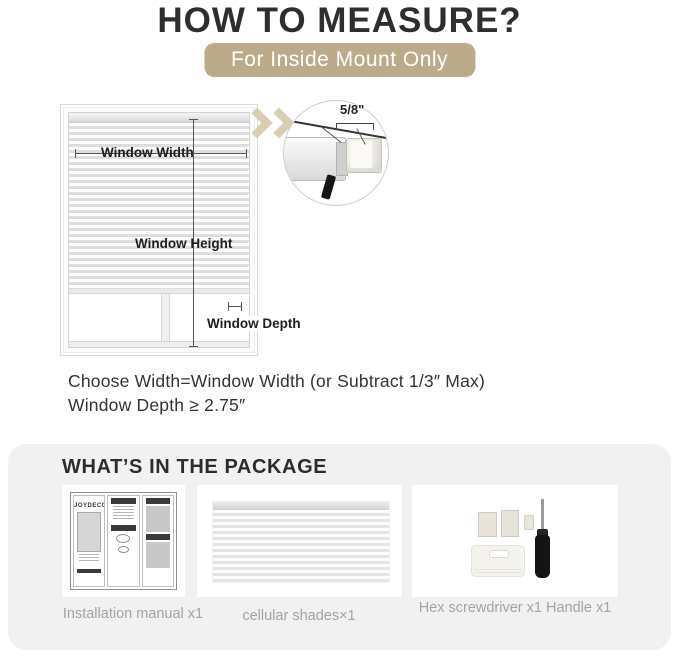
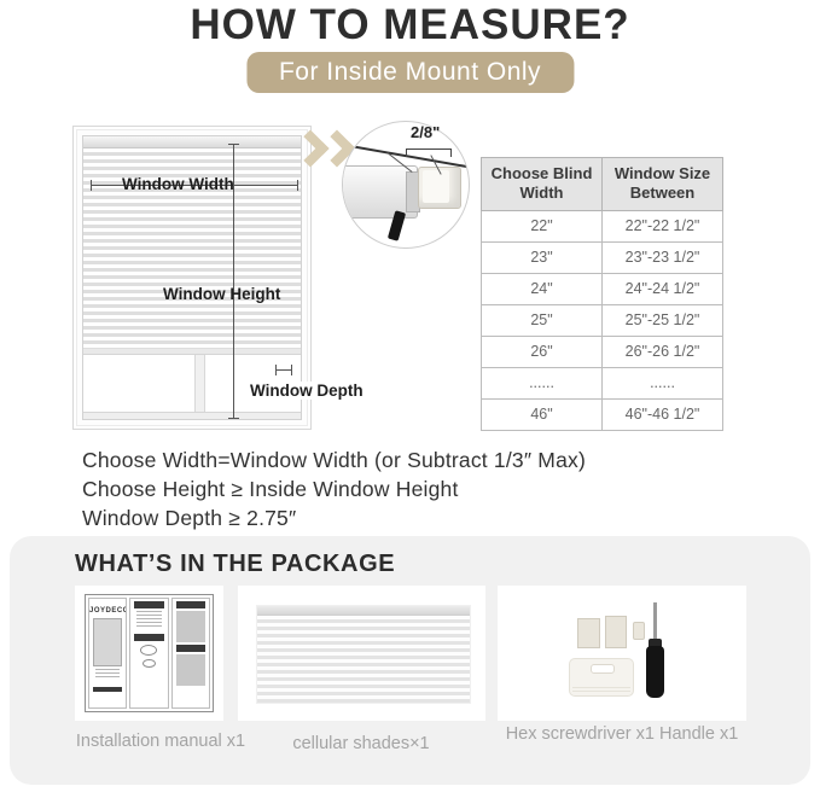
  HOW TO MEASURE?
  For Inside Mount Only
  Window Widt
  Window Height
  Window Depth
- 5/8"
+ 2/8"
+ Choose Blind Width	Window Size Between
+ 22"	22"-22 1/2"
+ 23"	23"-23 1/2"
+ 24"	24"-24 1/2"
+ 25"	25"-25 1/2"
+ 26"	26"-26 1/2"
+ ......	......
+ 46"	46"-46 1/2"
  Choose Width=Window Width (or Subtract 1/3″ Max)
+ Choose Height ≥ Inside Window Height
  Window Depth ≥ 2.75″
  WHAT’S IN THE PACKAGE
  Installation manual x1
  cellular shades×1
  Hex screwdriver x1 Handle x1
